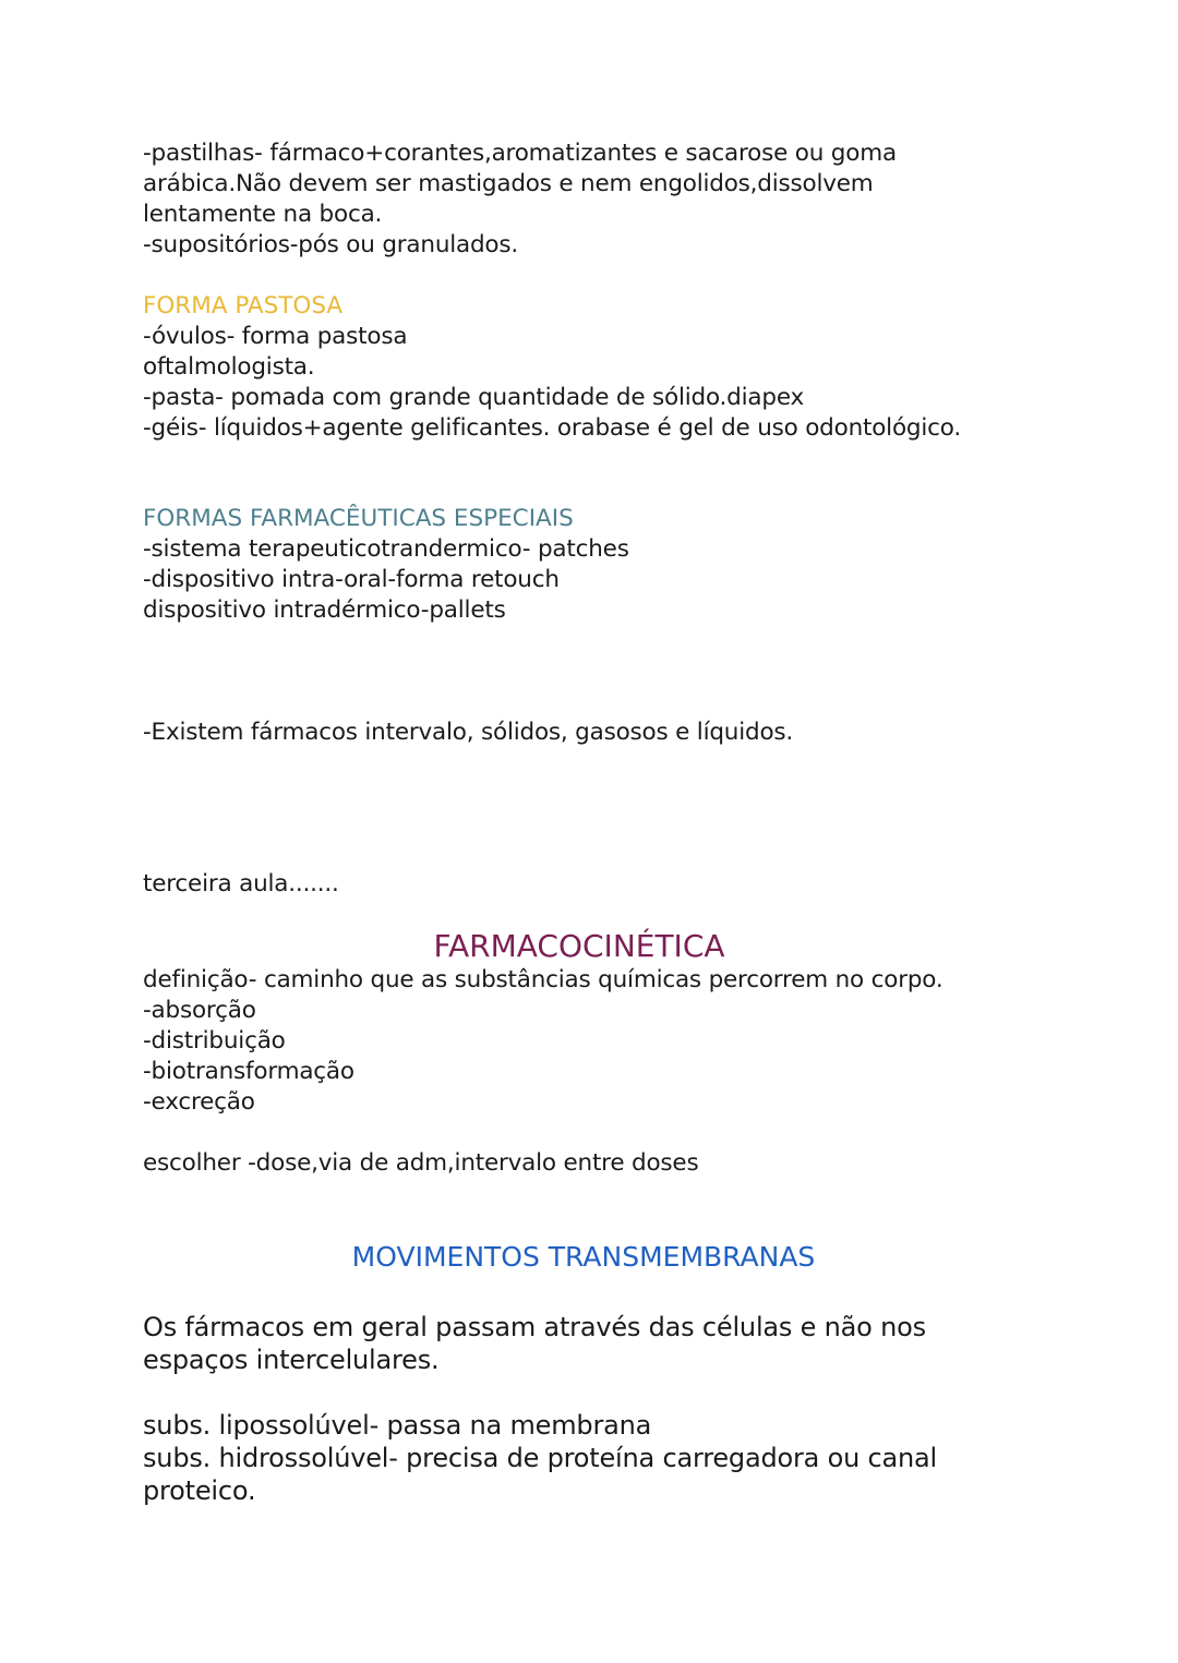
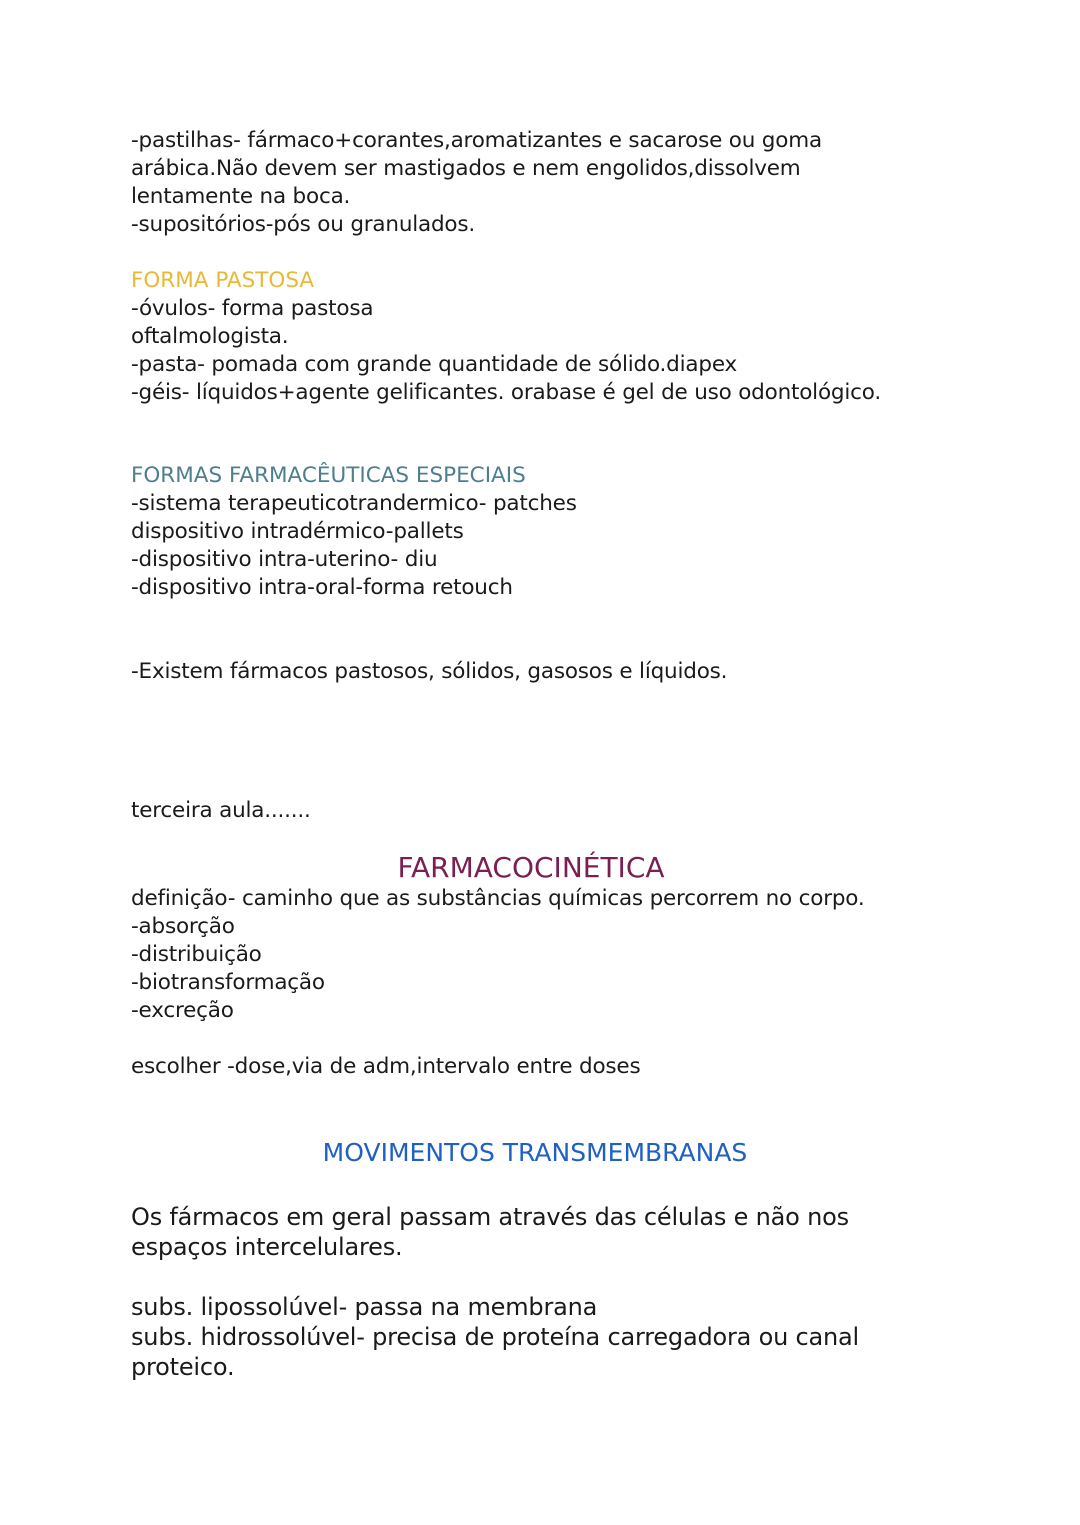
  -pastilhas- fármaco+corantes,aromatizantes e sacarose ou goma
  arábica.Não devem ser mastigados e nem engolidos,dissolvem
  lentamente na boca.
  -supositórios-pós ou granulados.
  FORMA PASTOSA
  -óvulos- forma pastosa
  oftalmologista.
  -pasta- pomada com grande quantidade de sólido.diapex
  -géis- líquidos+agente gelificantes. orabase é gel de uso odontológico.
  FORMAS FARMACÊUTICAS ESPECIAIS
  -sistema terapeuticotrandermico- patches
- -dispositivo intra-oral-forma retouch
+ dispositivo intradérmico-pallets
+ -dispositivo intra-uterino- diu
- dispositivo intradérmico-pallets
+ -dispositivo intra-oral-forma retouch
- -Existem fármacos intervalo, sólidos, gasosos e líquidos.
+ -Existem fármacos pastosos, sólidos, gasosos e líquidos.
  terceira aula.......
  FARMACOCINÉTICA
  definição- caminho que as substâncias químicas percorrem no corpo.
  -absorção
  -distribuição
  -biotransformação
  -excreção
  escolher -dose,via de adm,intervalo entre doses
  MOVIMENTOS TRANSMEMBRANAS
  Os fármacos em geral passam através das células e não nos
  espaços intercelulares.
  subs. lipossolúvel- passa na membrana
  subs. hidrossolúvel- precisa de proteína carregadora ou canal
  proteico.
